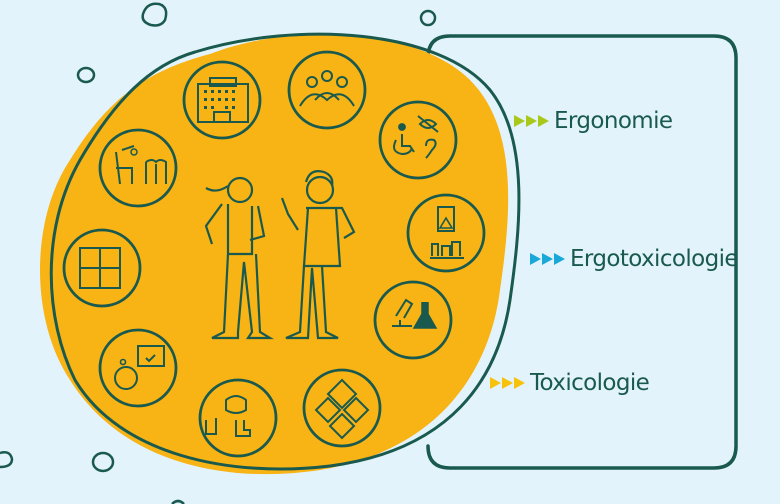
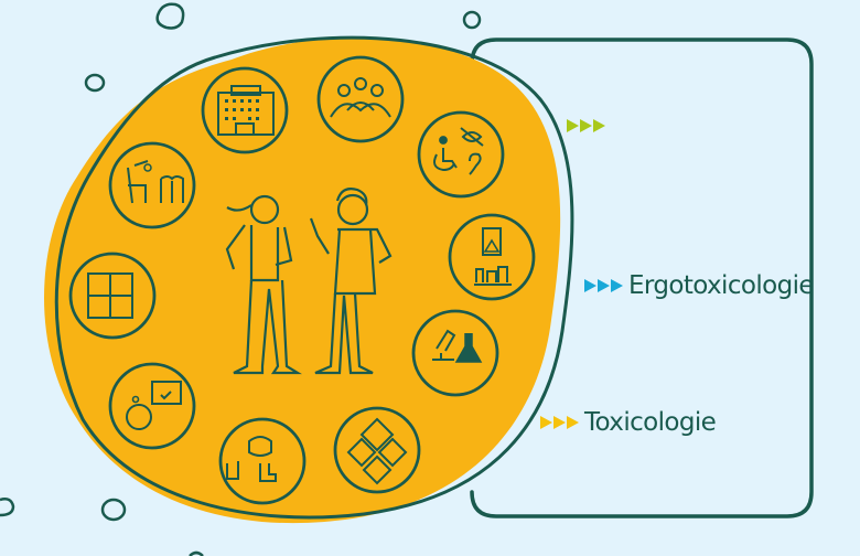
- Ergonomie
  Ergotoxicologie
  Toxicologie
